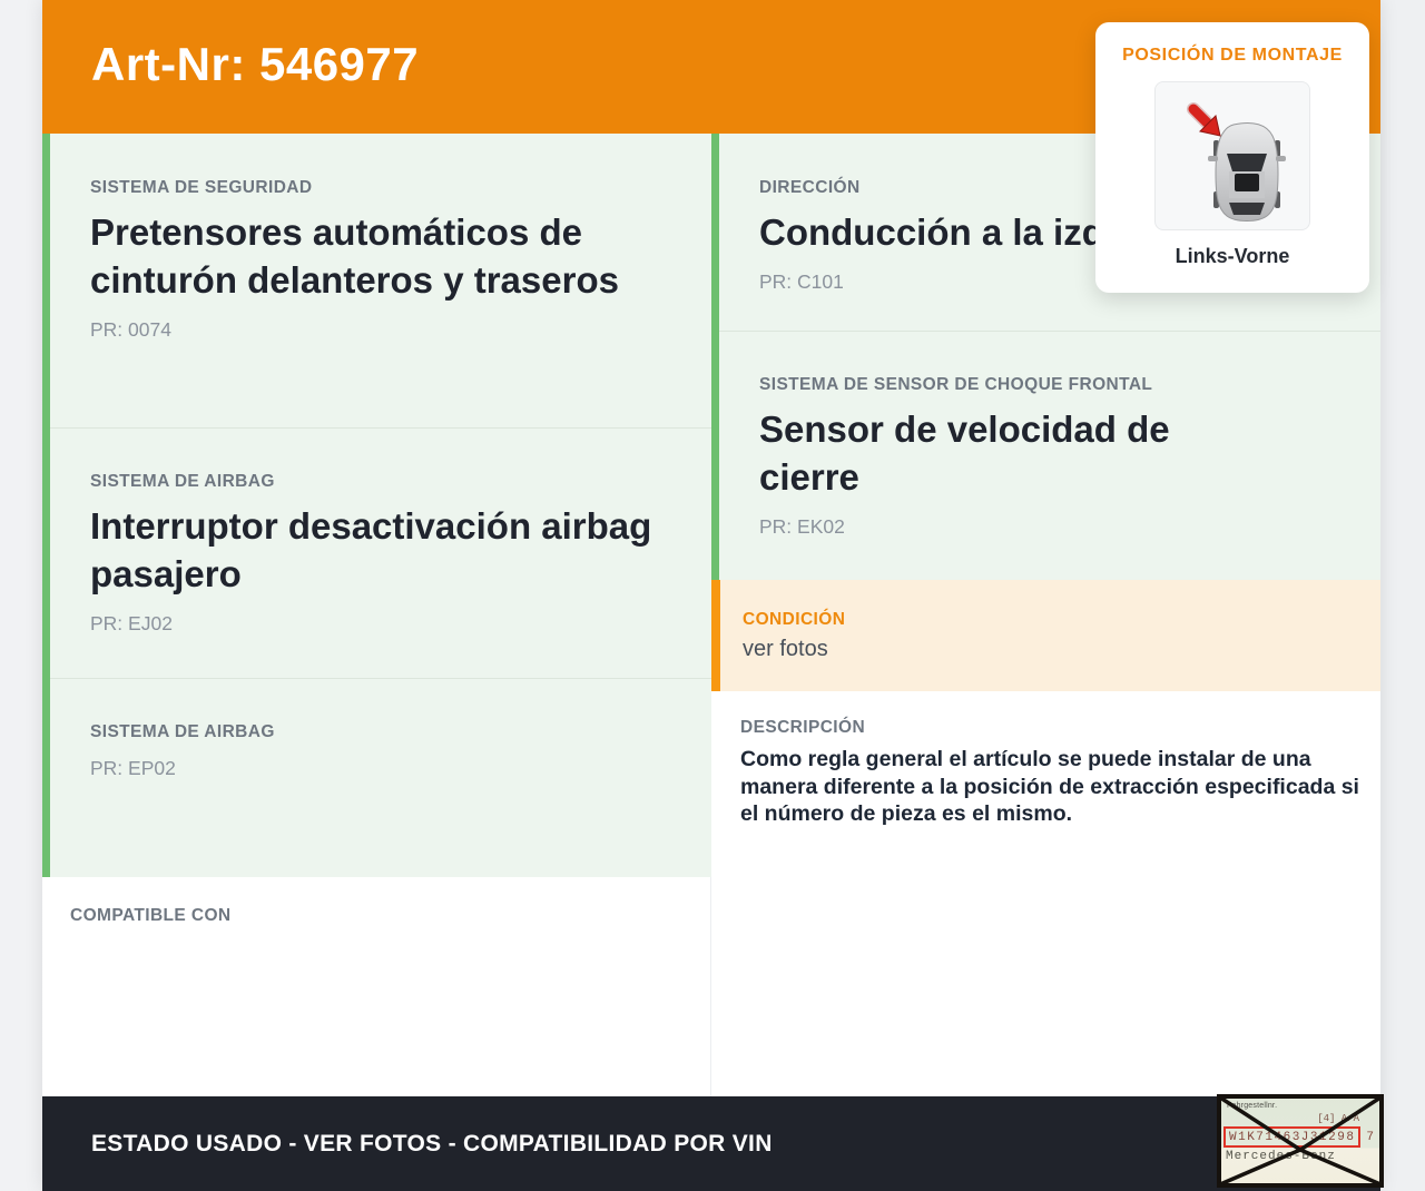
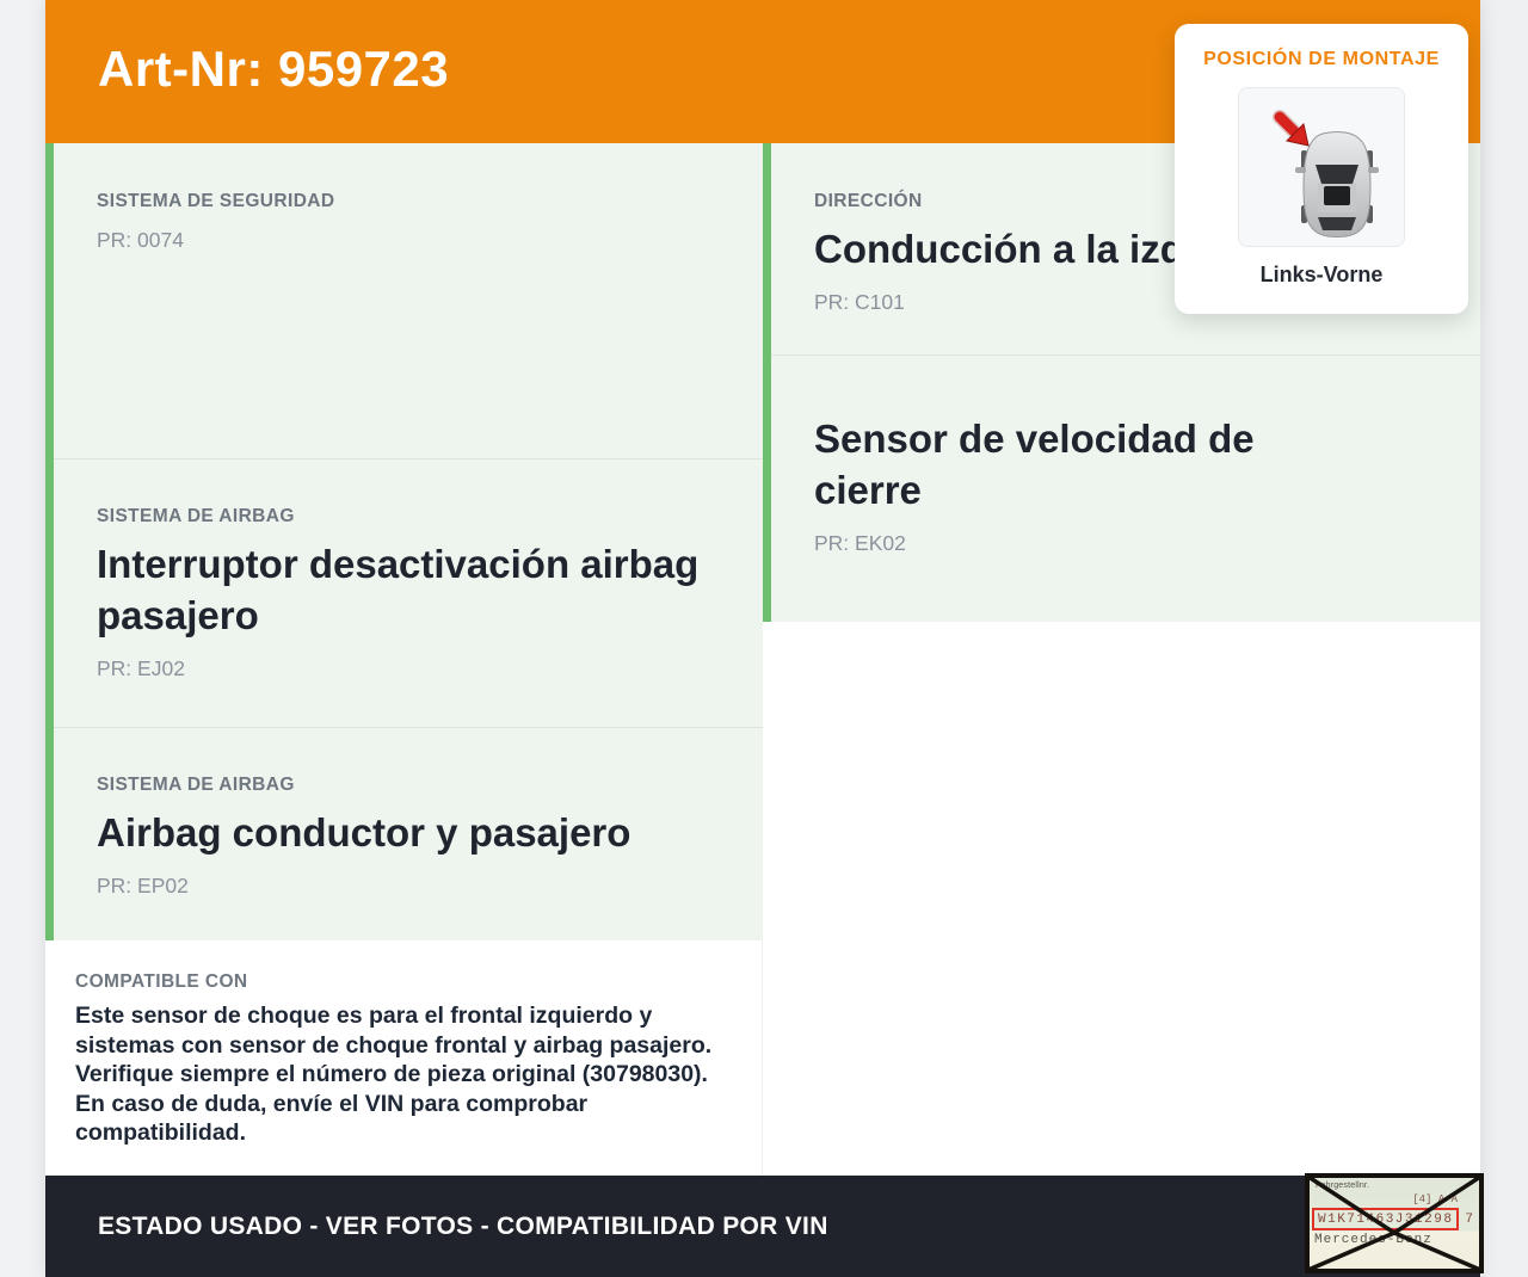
- Art-Nr: 546977
+ Art-Nr: 959723
  SISTEMA DE SEGURIDAD
- Pretensores automáticos de cinturón delanteros y traseros
  PR: 0074
  SISTEMA DE AIRBAG
  Interruptor desactivación airbag pasajero
  PR: EJ02
  SISTEMA DE AIRBAG
+ Airbag conductor y pasajero
  PR: EP02
  COMPATIBLE CON
+ Este sensor de choque es para el frontal izquierdo y sistemas con sensor de choque frontal y airbag pasajero. Verifique siempre el número de pieza original (30798030). En caso de duda, envíe el VIN para comprobar compatibilidad.
  DIRECCIÓN
  Conducción a la izq
  PR: C101
- SISTEMA DE SENSOR DE CHOQUE FRONTAL
  Sensor de velocidad de cierre
  PR: EK02
- CONDICIÓN
- ver fotos
- DESCRIPCIÓN
- Como regla general el artículo se puede instalar de una manera diferente a la posición de extracción especificada si el número de pieza es el mismo.
  ESTADO USADO - VER FOTOS - COMPATIBILIDAD POR VIN
  POSICIÓN DE MONTAJE
  Links-Vorne
  [4] AA
  W1K7163J31298
  7
  Merced-Bnz
